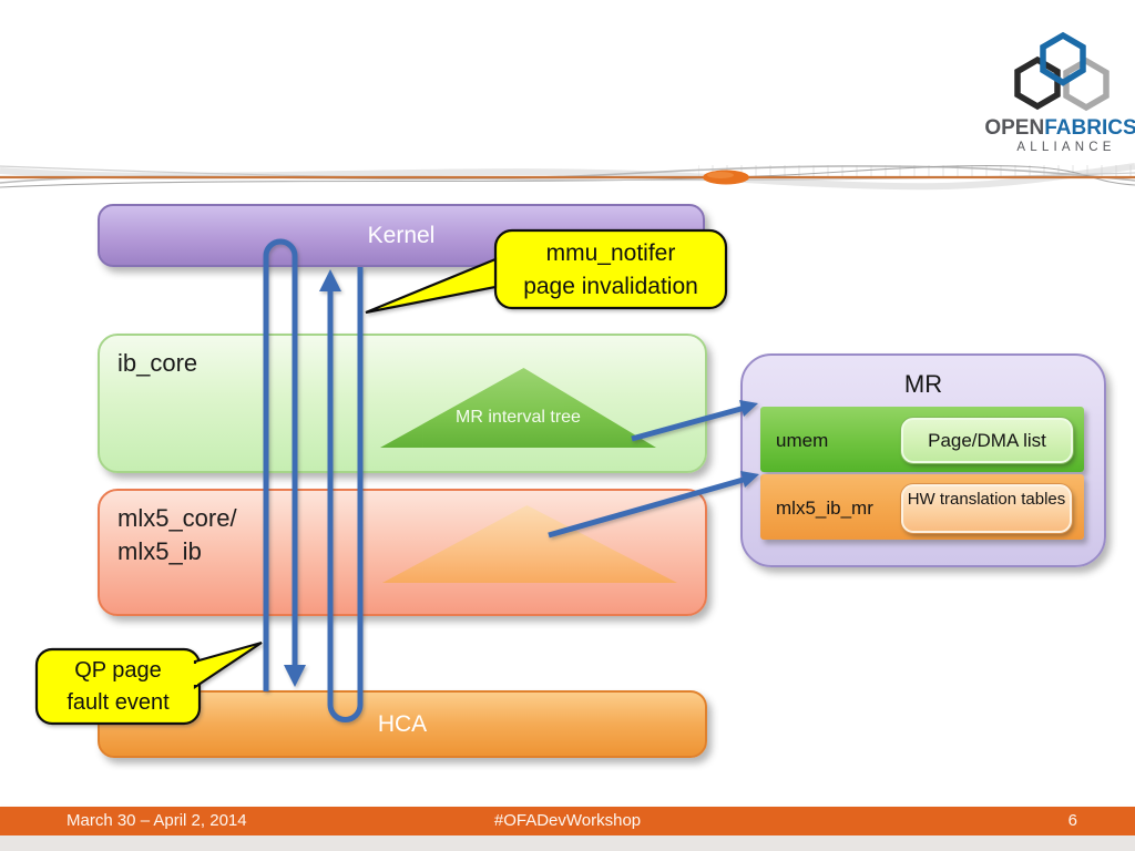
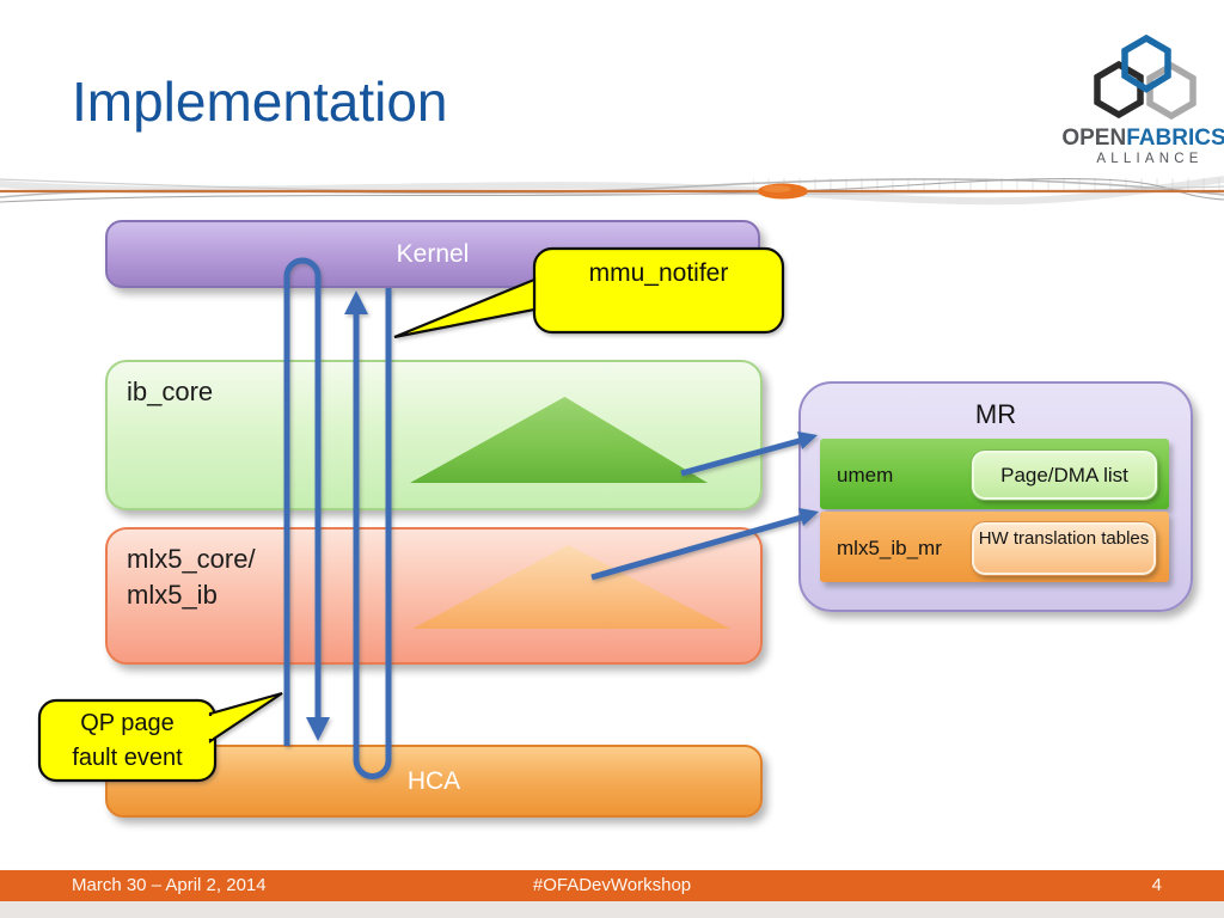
+ Implementation
  OPENFABRICS
  ALLIANCE
  Kernel
  ib_core
- MR interval tree
  mlx5_core/
  mlx5_ib
  HCA
  MR
  umem
  mlx5_ib_mr
  Page/DMA list
  HW translation tables
  mmu_notifer
- page invalidation
  QP page
  fault event
  March 30 – April 2, 2014
  #OFADevWorkshop
- 6
+ 4
